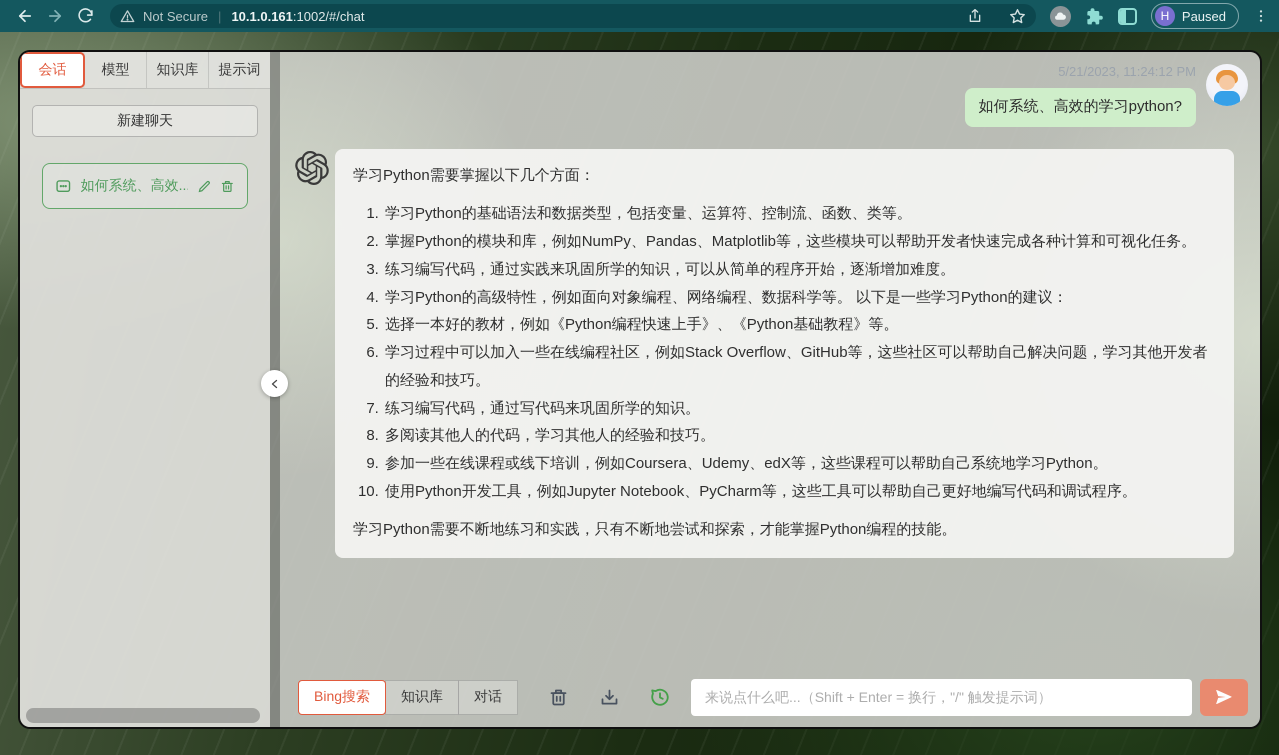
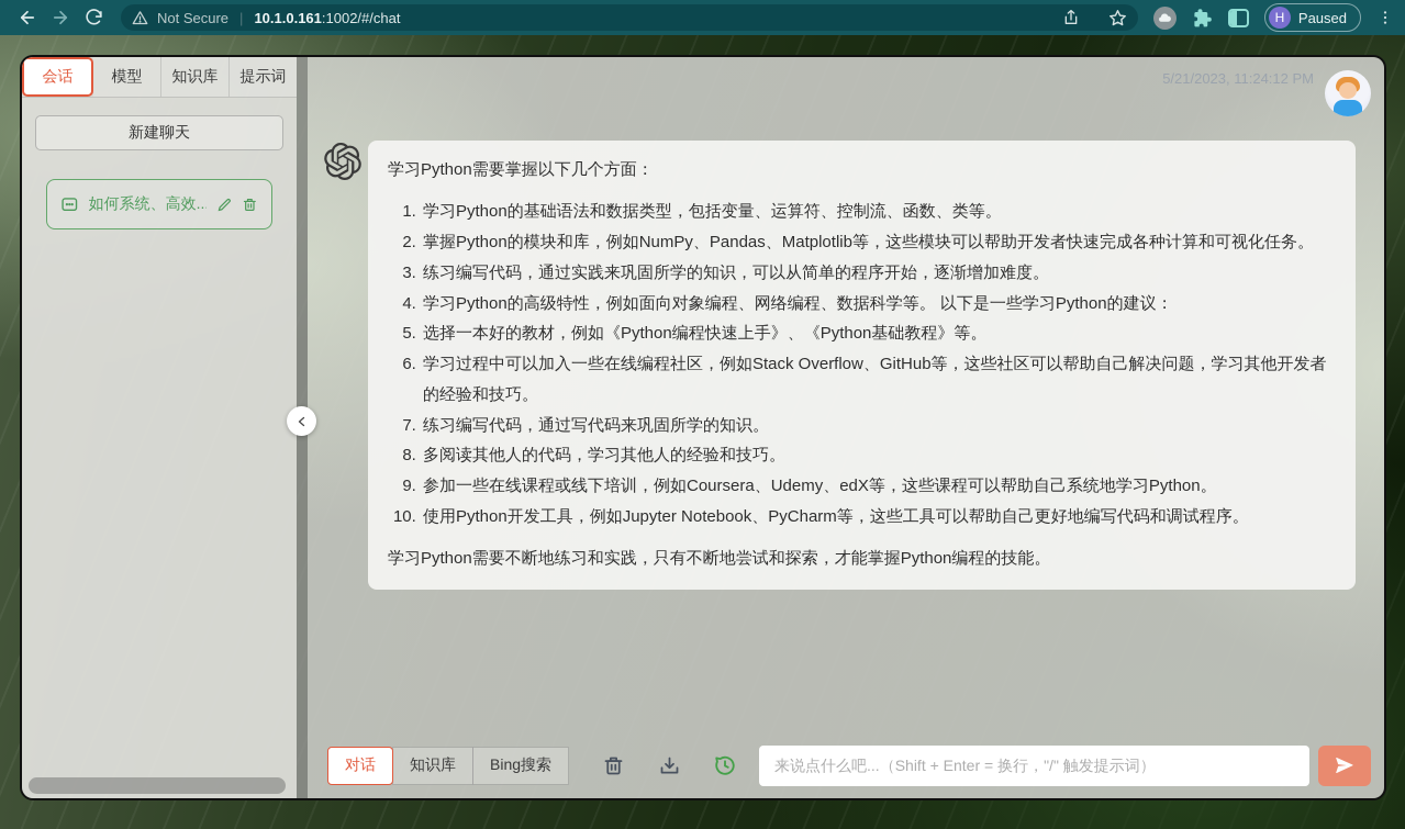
  Not Secure
  |
  10.1.0.161:1002/#/chat
  H
  Paused
  会话
  模型
  知识库
  提示词
  新建聊天
  如何系统、高效..
  5/21/2023, 11:24:12 PM
- 如何系统、高效的学习python?
  学习Python需要掌握以下几个方面：
  学习Python的基础语法和数据类型，包括变量、运算符、控制流、函数、类等。
  掌握Python的模块和库，例如NumPy、Pandas、Matplotlib等，这些模块可以帮助开发者快速完成各种计算和可视化任务。
  练习编写代码，通过实践来巩固所学的知识，可以从简单的程序开始，逐渐增加难度。
  学习Python的高级特性，例如面向对象编程、网络编程、数据科学等。 以下是一些学习Python的建议：
  选择一本好的教材，例如《Python编程快速上手》、《Python基础教程》等。
  学习过程中可以加入一些在线编程社区，例如Stack Overflow、GitHub等，这些社区可以帮助自己解决问题，学习其他开发者的经验和技巧。
  练习编写代码，通过写代码来巩固所学的知识。
  多阅读其他人的代码，学习其他人的经验和技巧。
  参加一些在线课程或线下培训，例如Coursera、Udemy、edX等，这些课程可以帮助自己系统地学习Python。
  使用Python开发工具，例如Jupyter Notebook、PyCharm等，这些工具可以帮助自己更好地编写代码和调试程序。
  学习Python需要不断地练习和实践，只有不断地尝试和探索，才能掌握Python编程的技能。
- Bing搜索
+ 对话
  知识库
- 对话
+ Bing搜索
  来说点什么吧...（Shift + Enter = 换行，"/" 触发提示词）
